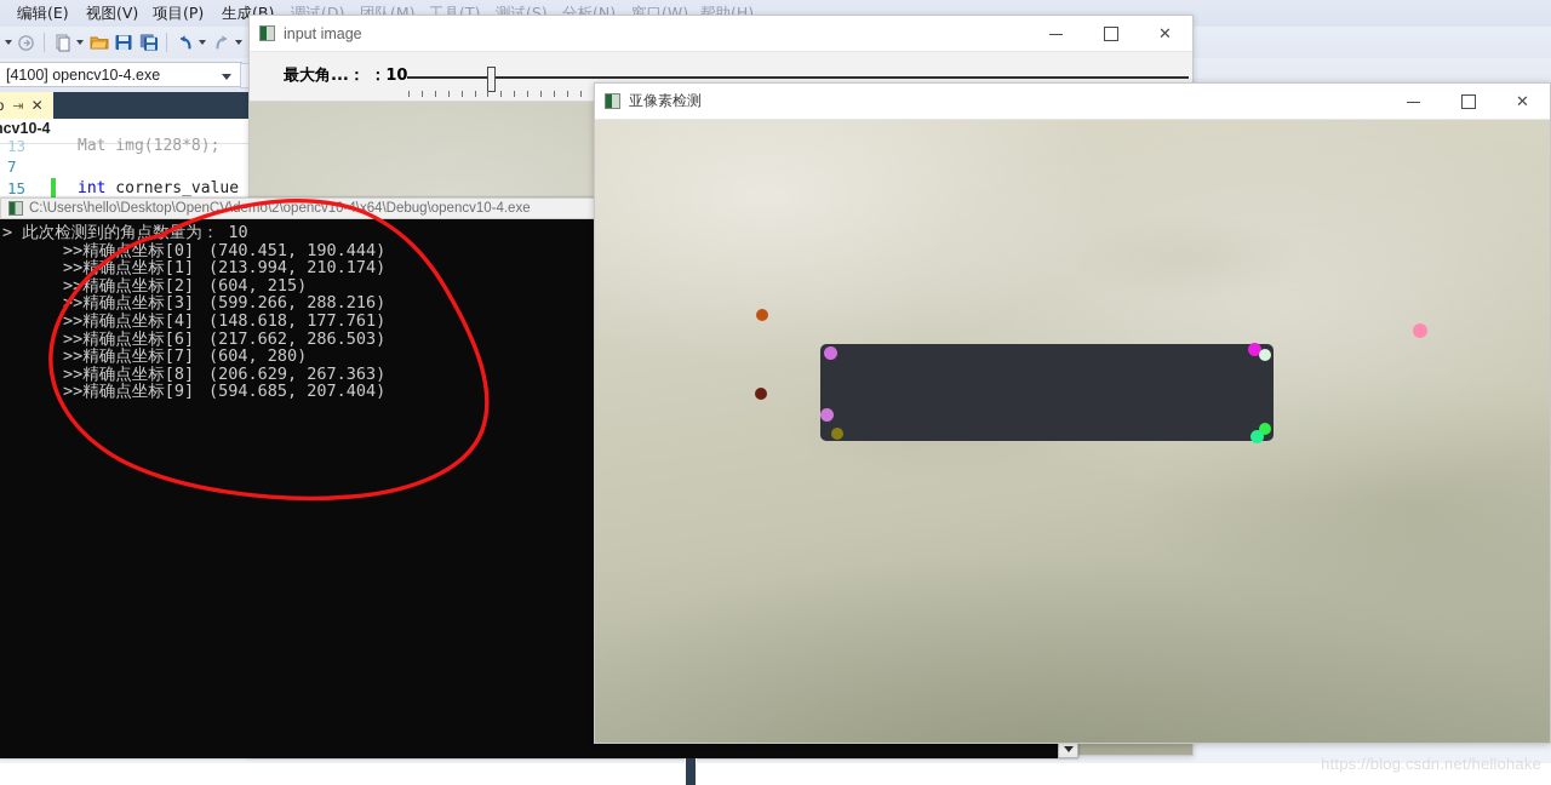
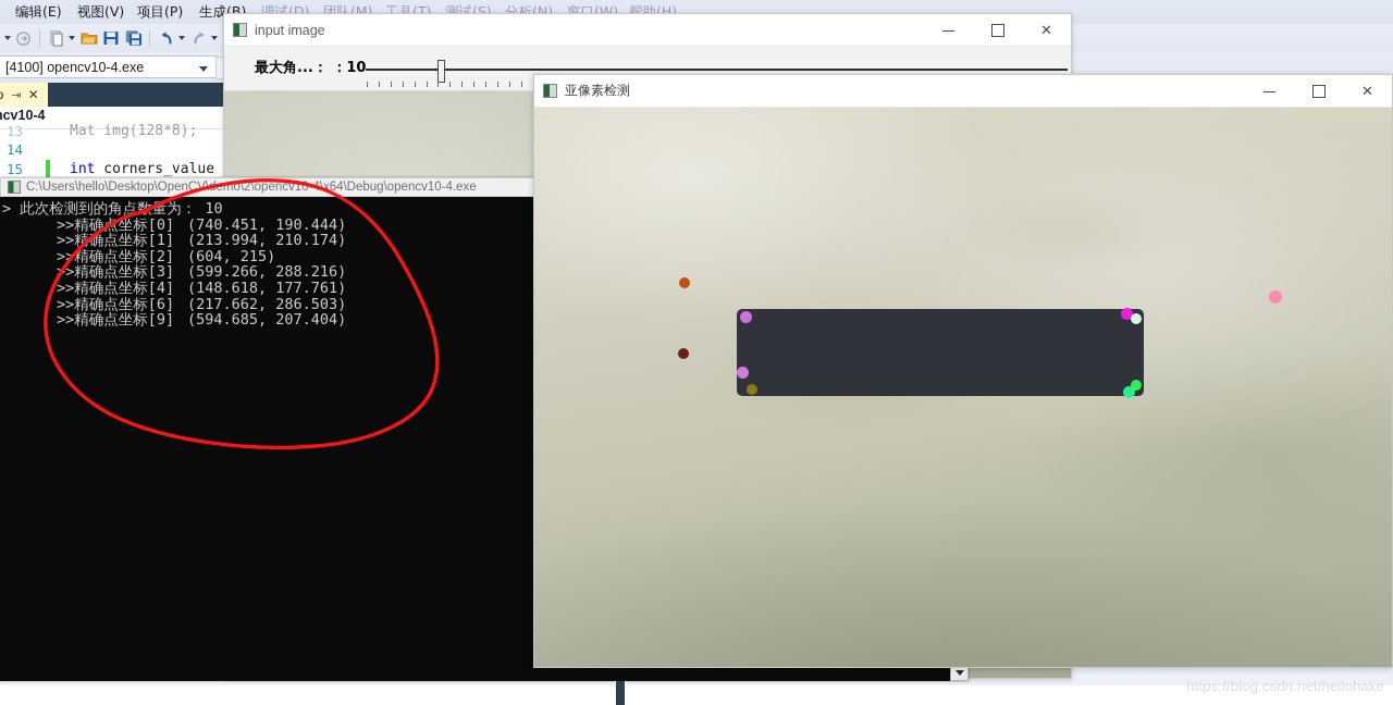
  编辑(E)
  视图(V)
  项目(P)
  生成(B)
  调试(D)
  团队(M)
  工具(T)
  测试(S)
  分析(N)
  窗口(W)
  帮助(H)
  [4100] opencv10-4.exe
  ⇥
  ✕
  cv10-4
  13
  Mat img(128*8);
- 7
+ 14
  15
  int corners_value
  input image
  ✕
  最大角...： ：10
  C:\Users\hello\Desktop\OpenCemo\2\opencv10x64\Debug\opencv10-4.exe
  > 此次检测到的角点数量为： 10
  >>精确坐标[0] (740.451, 190.444)
  >>精确点坐标[1] (213.994, 210.174)
  >>精确点坐标[2] (604, 215)
  >精确点坐标[3] (599.266, 288.216)
  >>精确点坐标[4] (148.618, 177.761)
  >>精确点坐标[6] (217.662, 286.503)
- >>精确点坐标[7] (604, 280)
- >>精确点坐标[8] (206.629, 267.363)
  >>精确点坐标[9] (594.685, 207.404)
  亚像素检测
  ✕
  https://blog.csdn.net/hellohake
